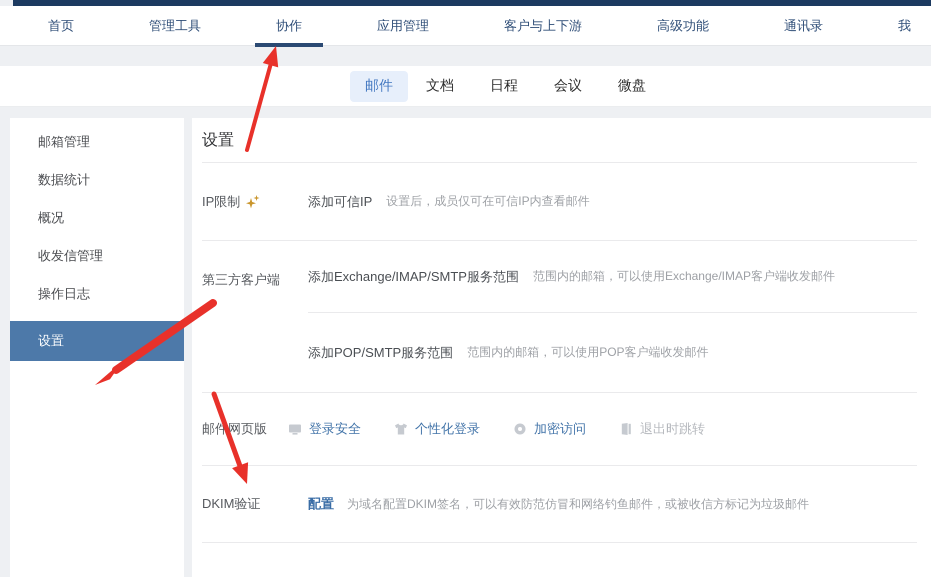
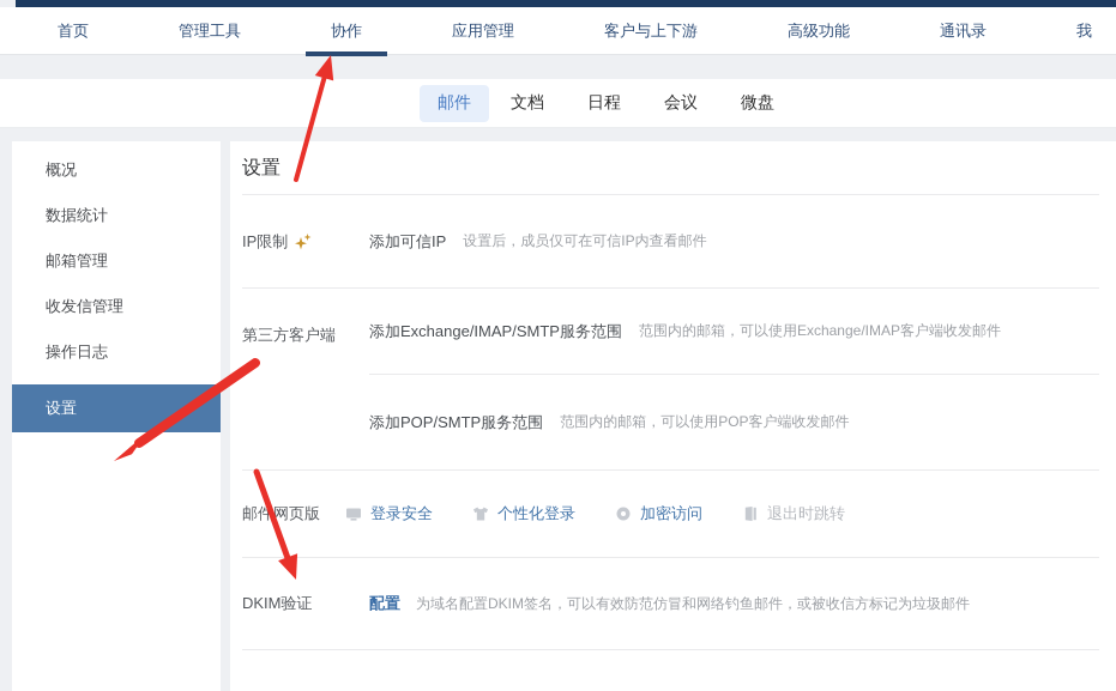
  首页
  管理工具
  协作
  应用管理
  客户与上下游
  高级功能
  通讯录
  我
  邮件
  文档
  日程
  会议
  微盘
- 邮箱管理
+ 概况
  数据统计
- 概况
+ 邮箱管理
  收发信管理
  操作日志
  设置
  设置
  IP限制
  添加可信IP
  设置后，成员仅可在可信IP内查看邮件
  第三方客户端
  添加Exchange/IMAP/SMTP服务范围
  范围内的邮箱，可以使用Exchange/IMAP客户端收发邮件
  添加POP/SMTP服务范围
  范围内的邮箱，可以使用POP客户端收发邮件
  邮件网页版
  登录安全
  个性化登录
  加密访问
  退出时跳转
  DKIM验证
  配置
  为域名配置DKIM签名，可以有效防范仿冒和网络钓鱼邮件，或被收信方标记为垃圾邮件
